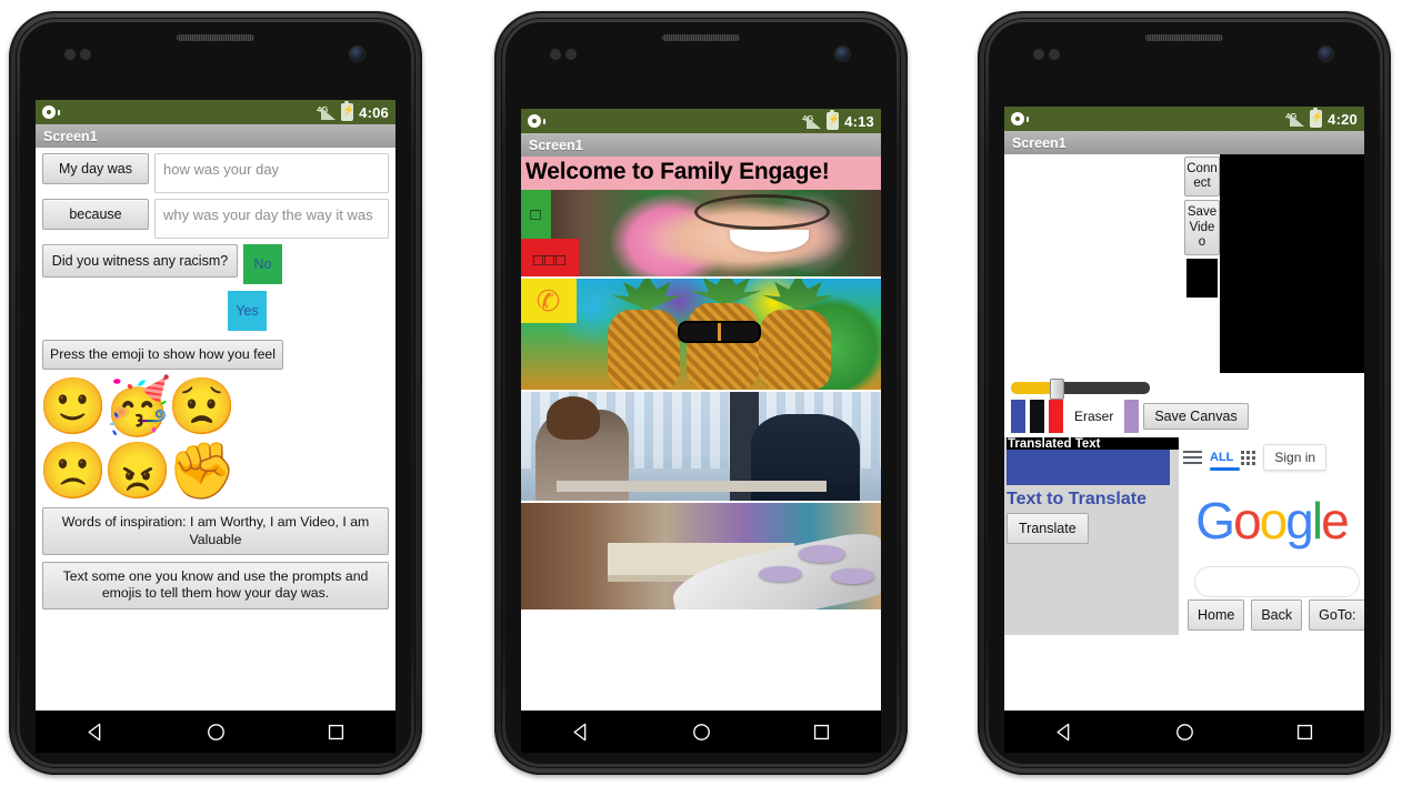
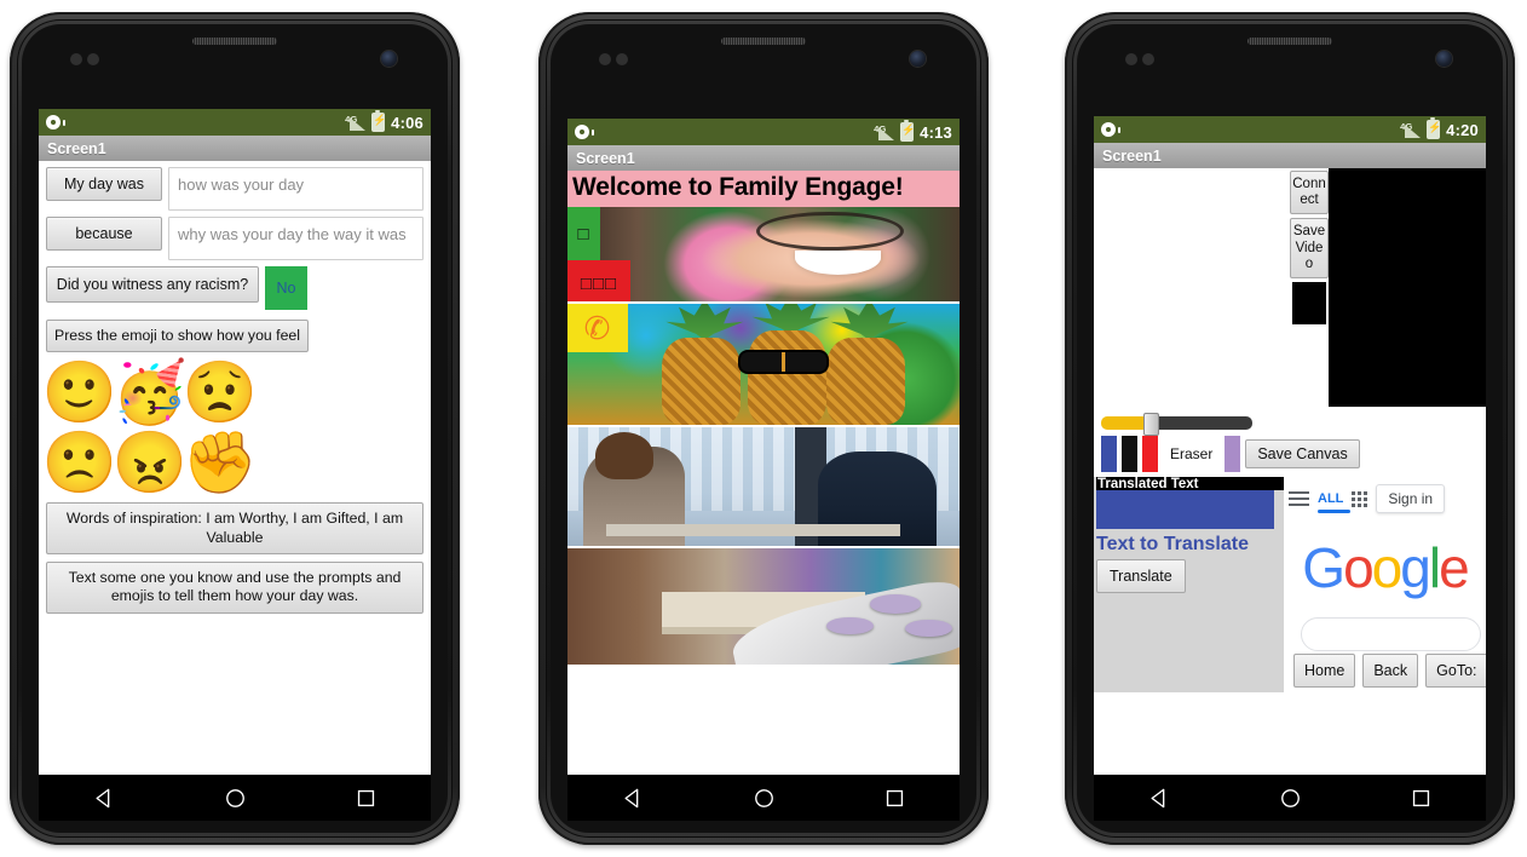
  4G
  4:06
  Screen1
  My day was
  how was your day
  because
  why was your day the way it was
  Did you witness any racism?
  No
- Yes
  Press the emoji to show how you feel
  🙂
  🥳
  😟
  🙁
  😠
  ✊
- Words of inspiration: I am Worthy, I am Video, I am Valuable
+ Words of inspiration: I am Worthy, I am Gifted, I am Valuable
  Text some one you know and use the prompts and emojis to tell them how your day was.
  4G
  4:13
  Screen1
  Welcome to Family Engage!
  □
  □□□
  ✆
  4G
  4:20
  Screen1
  Connect
  Save Video
  Eraser
  Save Canvas
  Translated Text
  Text to Translate
  Translate
  ALL
  Sign in
  Google
  Home
  Back
  GoTo:
